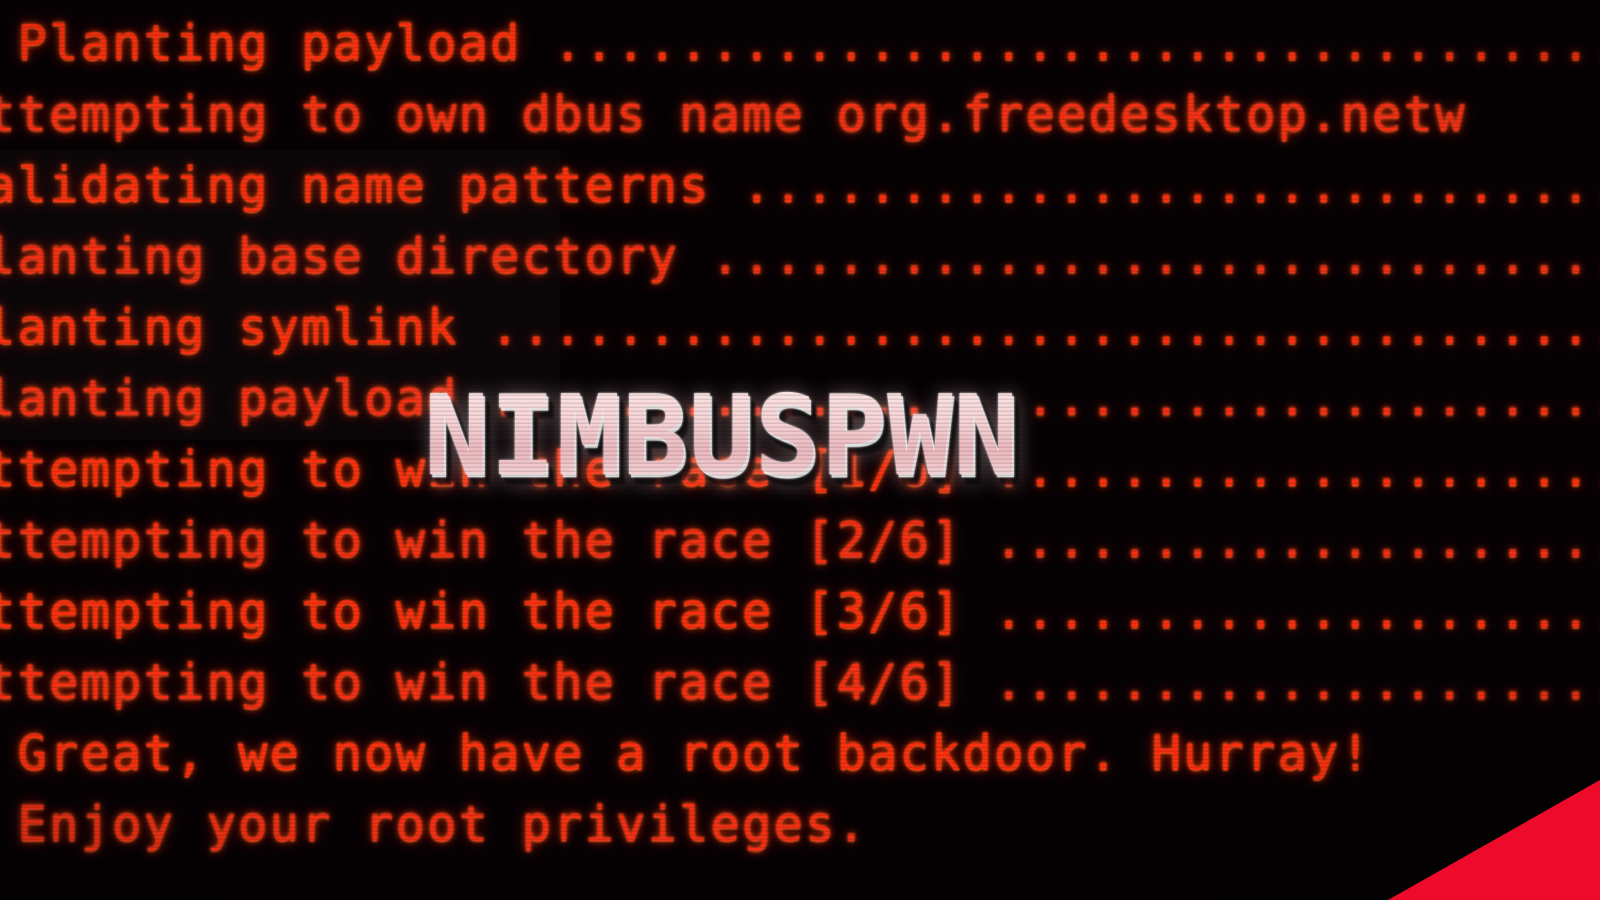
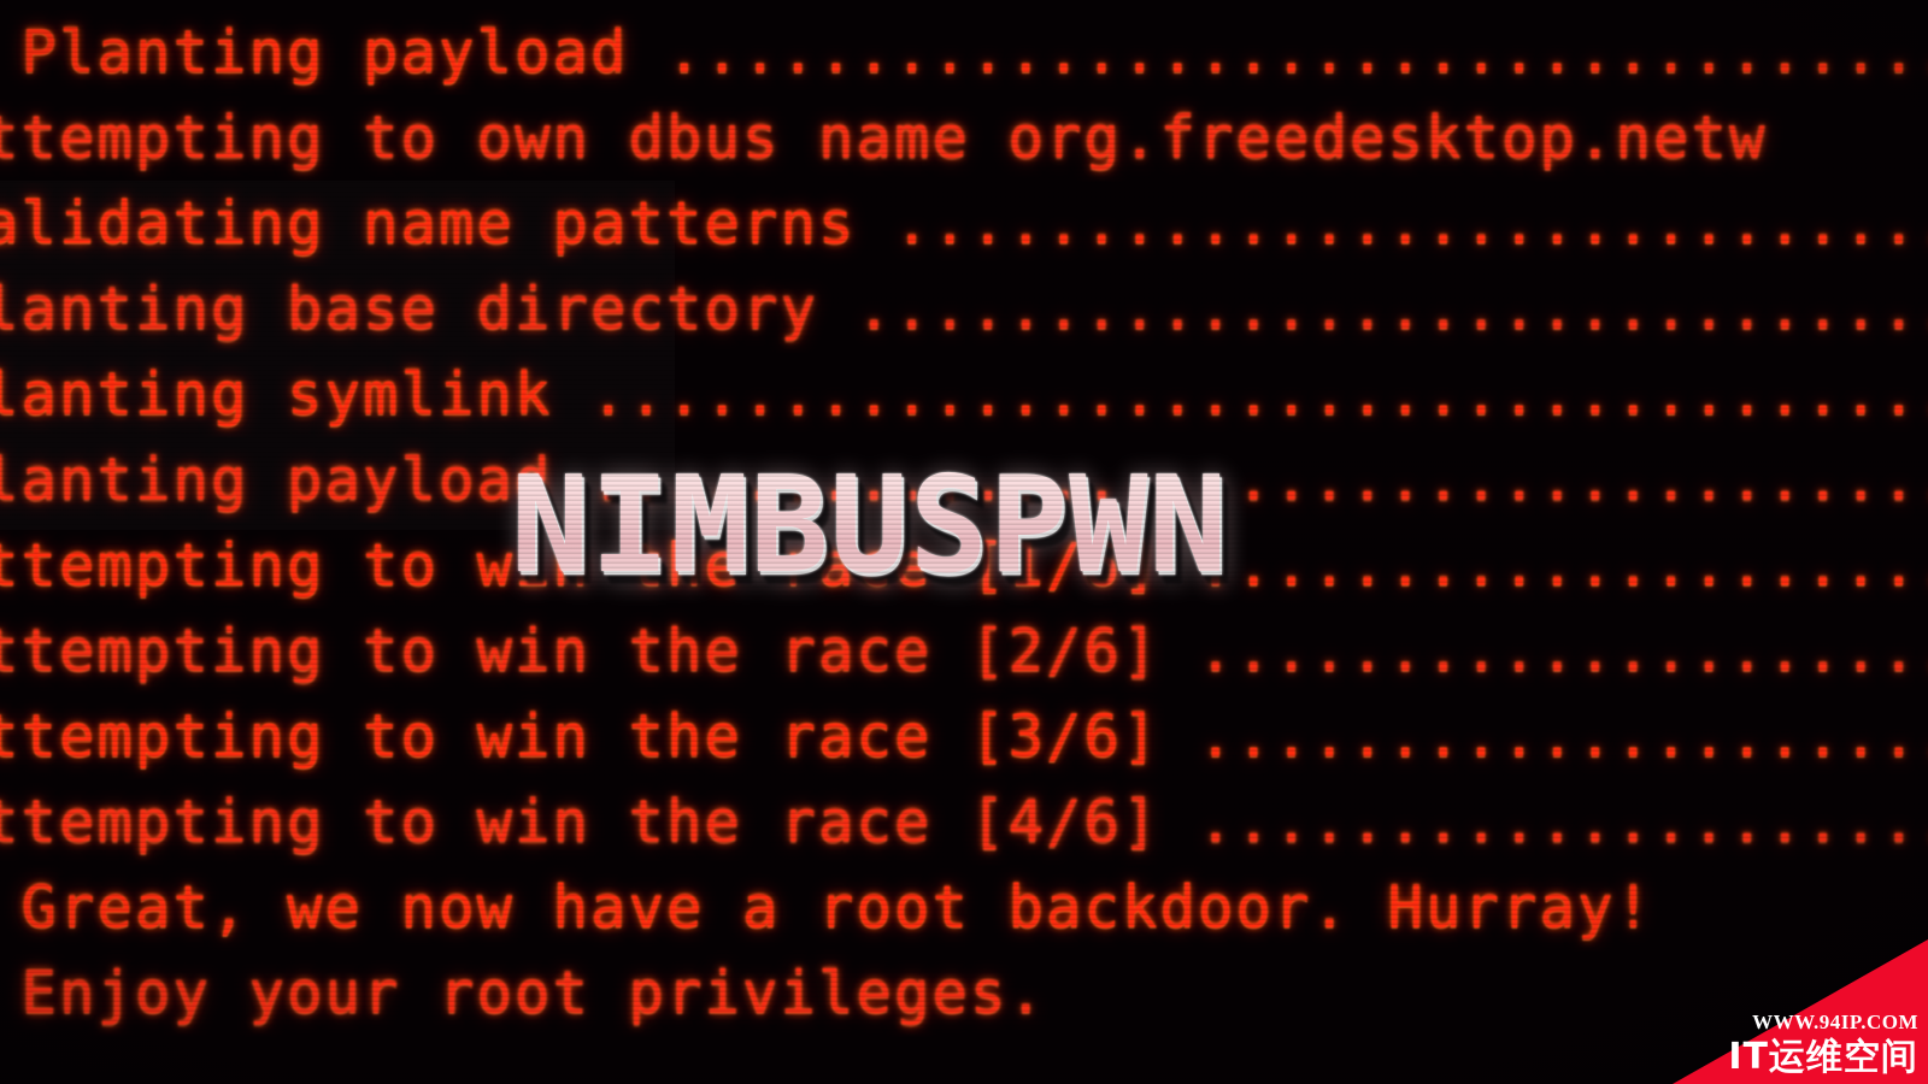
+ WWW.94IP.COM
+ IT运维空间
